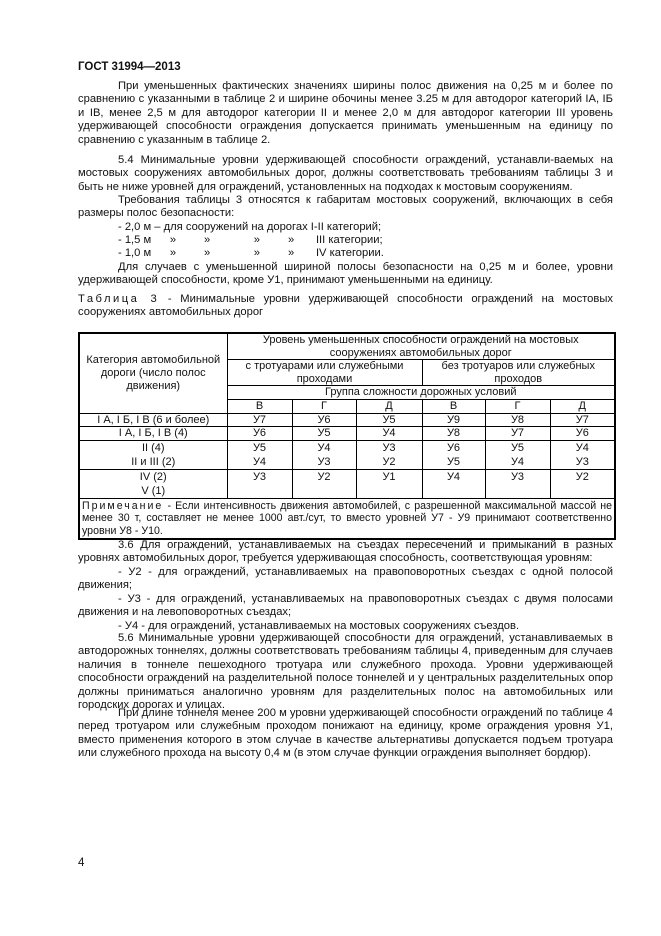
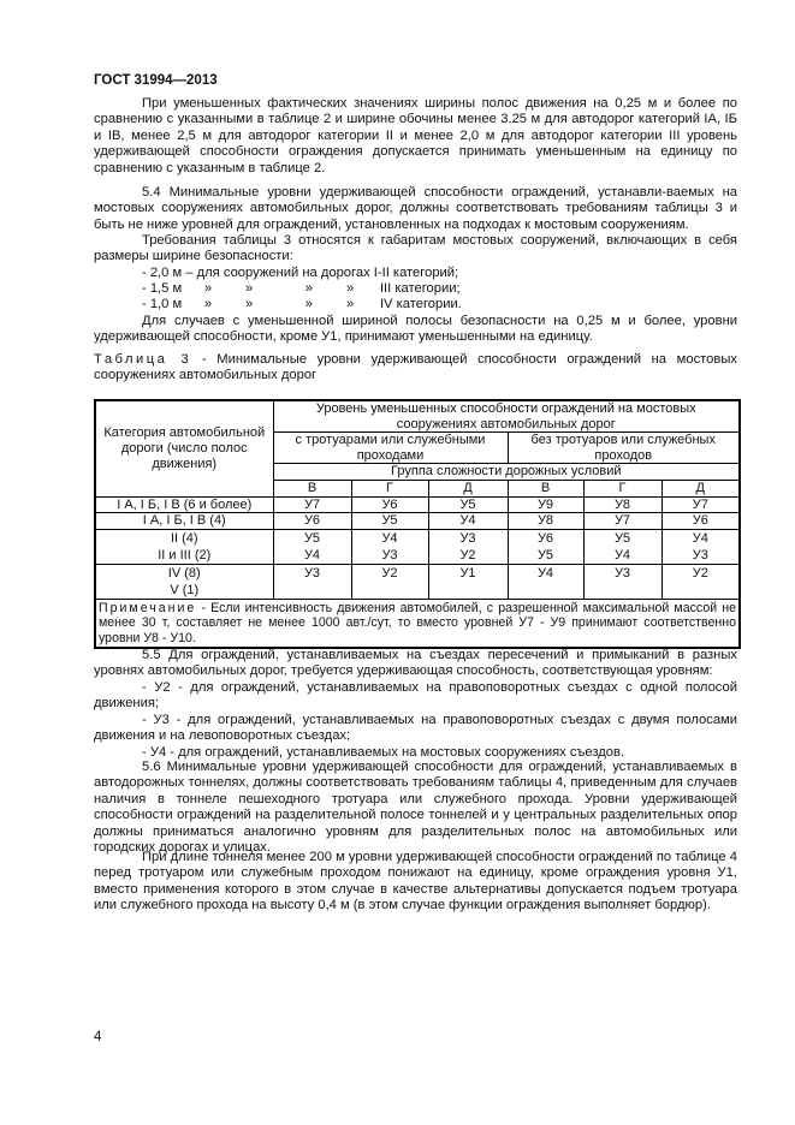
  ГОСТ 31994—2013
  При уменьшенных фактических значениях ширины полос движения на 0,25 м и более по сравнению с указанными в таблице 2 и ширине обочины менее 3.25 м для автодорог категорий IA, IБ и IB, менее 2,5 м для автодорог категории II и менее 2,0 м для автодорог категории III уровень удерживающей способности ограждения допускается принимать уменьшенным на единицу по сравнению с указанным в таблице 2.
  5.4 Минимальные уровни удерживающей способности ограждений, устанавли-ваемых на мостовых сооружениях автомобильных дорог, должны соответствовать требованиям таблицы 3 и быть не ниже уровней для ограждений, установленных на подходах к мостовым сооружениям.
- Требования таблицы 3 относятся к габаритам мостовых сооружений, включающих в себя размеры полос безопасности:
+ Требования таблицы 3 относятся к габаритам мостовых сооружений, включающих в себя размеры ширине безопасности:
  - 2,0 м – для сооружений на дорогах I-II категорий;
  - 1,5 м » » » » III категории;
  - 1,0 м » » » » IV категории.
  Для случаев с уменьшенной шириной полосы безопасности на 0,25 м и более, уровни удерживающей способности, кроме У1, принимают уменьшенными на единицу.
  Таблица 3 - Минимальные уровни удерживающей способности ограждений на мостовых сооружениях автомобильных дорог
  Категория автомобильной дороги (число полос движения)	Уровень уменьшенных способности ограждений на мостовых сооружениях автомобильных дорог
  с тротуарами или служебными проходами	без тротуаров или служебных проходов
  Группа сложности дорожных условий
  В	Г	Д	В	Г	Д
  I А, I Б, I В (6 и более)	У7	У6	У5	У9	У8	У7
  I А, I Б, I В (4)	У6	У5	У4	У8	У7	У6
  II (4)II и III (2)	У5У4	У4У3	У3У2	У6У5	У5У4	У4У3
- IV (2)V (1)	У3	У2	У1	У4	У3	У2
+ IV (8)V (1)	У3	У2	У1	У4	У3	У2
  Примечание - Если интенсивность движения автомобилей, с разрешенной максимальной массой не менее 30 т, составляет не менее 1000 авт./сут, то вместо уровней У7 - У9 принимают соответственно уровни У8 - У10.
- 3.6 Для ограждений, устанавливаемых на съездах пересечений и примыканий в разных уровнях автомобильных дорог, требуется удерживающая способность, соответствующая уровням:
+ 5.5 Для ограждений, устанавливаемых на съездах пересечений и примыканий в разных уровнях автомобильных дорог, требуется удерживающая способность, соответствующая уровням:
  - У2 - для ограждений, устанавливаемых на правоповоротных съездах с одной полосой движения;
  - У3 - для ограждений, устанавливаемых на правоповоротных съездах с двумя полосами движения и на левоповоротных съездах;
  - У4 - для ограждений, устанавливаемых на мостовых сооружениях съездов.
  5.6 Минимальные уровни удерживающей способности для ограждений, устанавливаемых в автодорожных тоннелях, должны соответствовать требованиям таблицы 4, приведенным для случаев наличия в тоннеле пешеходного тротуара или служебного прохода. Уровни удерживающей способности ограждений на разделительной полосе тоннелей и у центральных разделительных опор должны приниматься аналогично уровням для разделительных полос на автомобильных или городских дорогах и улицах.
  При длине тоннеля менее 200 м уровни удерживающей способности ограждений по таблице 4 перед тротуаром или служебным проходом понижают на единицу, кроме ограждения уровня У1, вместо применения которого в этом случае в качестве альтернативы допускается подъем тротуара или служебного прохода на высоту 0,4 м (в этом случае функции ограждения выполняет бордюр).
  4
